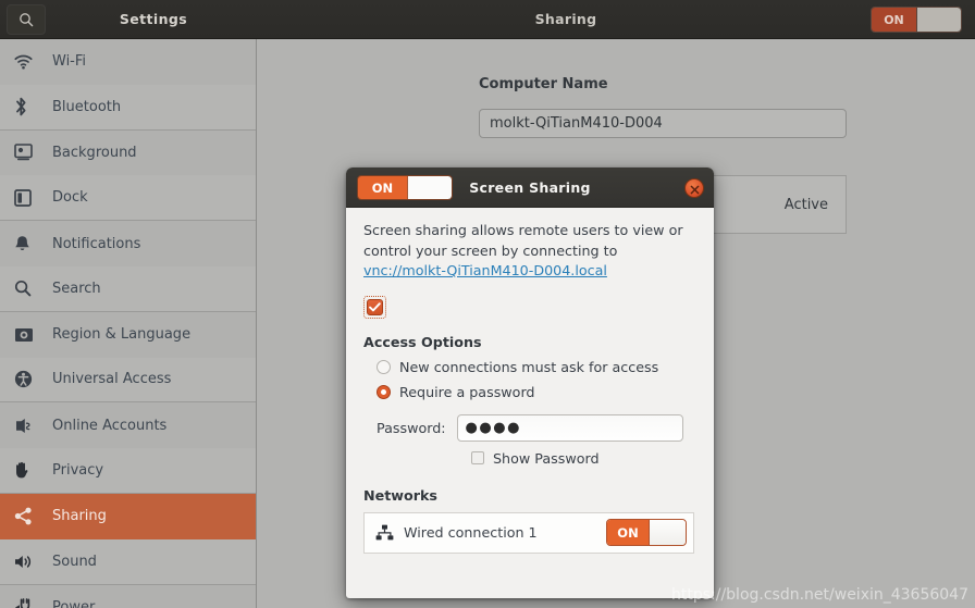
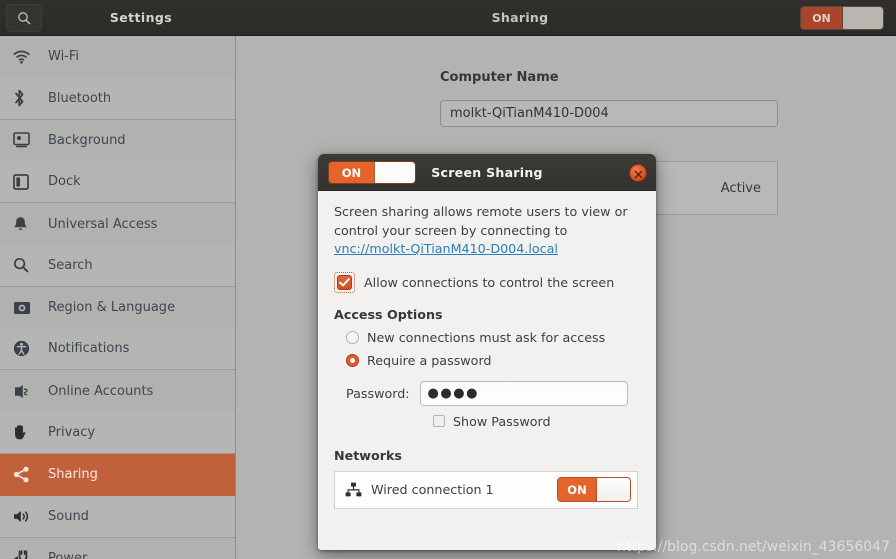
  Settings
  Sharing
  ON
  Wi-Fi
  Bluetooth
  Background
  Dock
- Notifications
+ Universal Access
  Search
  Region & Language
- Universal Access
+ Notifications
  Online Accounts
  Privacy
  Sharing
  Sound
  Power
  Computer Name
  molkt-QiTianM410-D004
  Active
  ON
  Screen Sharing
  Screen sharing allows remote users to view or control your screen by connecting to vnc://molkt-QiTianM410-D004.local
+ Allow connections to control the screen
  Access Options
  New connections must ask for access
  Require a password
  Password:
  ●●●●
  Show Password
  Networks
  Wired connection 1
  ON
  https://blog.csdn.net/weixin_43656047
